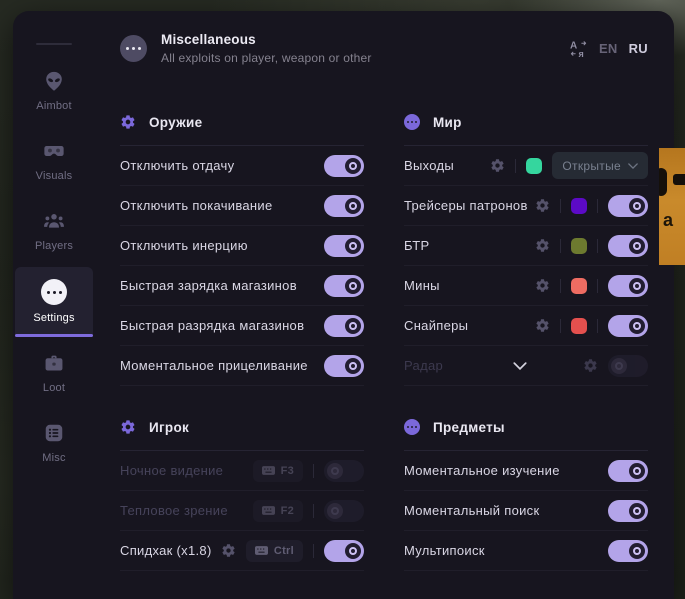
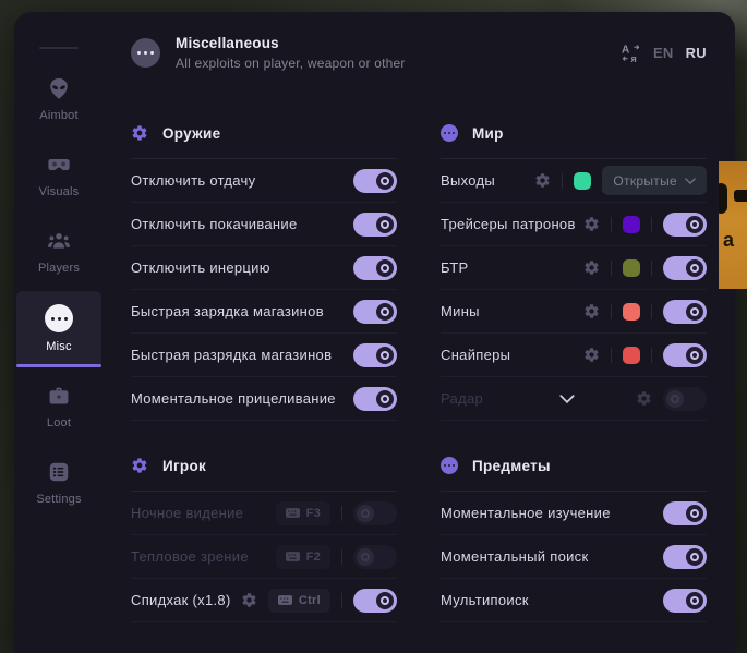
  а
  Aimbot
  Visuals
  Players
- Settings
+ Misc
  Loot
- Misc
+ Settings
  Miscellaneous
  All exploits on player, weapon or other
  A
  я
  EN
  RU
  Оружие
  Отключить отдачу
  Отключить покачивание
  Отключить инерцию
  Быстрая зарядка магазинов
  Быстрая разрядка магазинов
  Моментальное прицеливание
  Игрок
  Ночное видение
  F3
  Тепловое зрение
  F2
  Спидхак (x1.8)
  Ctrl
  Мир
  Выходы
  Открытые
  Трейсеры патронов
  БТР
  Мины
  Снайперы
  Радар
  Предметы
  Моментальное изучение
  Моментальный поиск
  Мультипоиск
